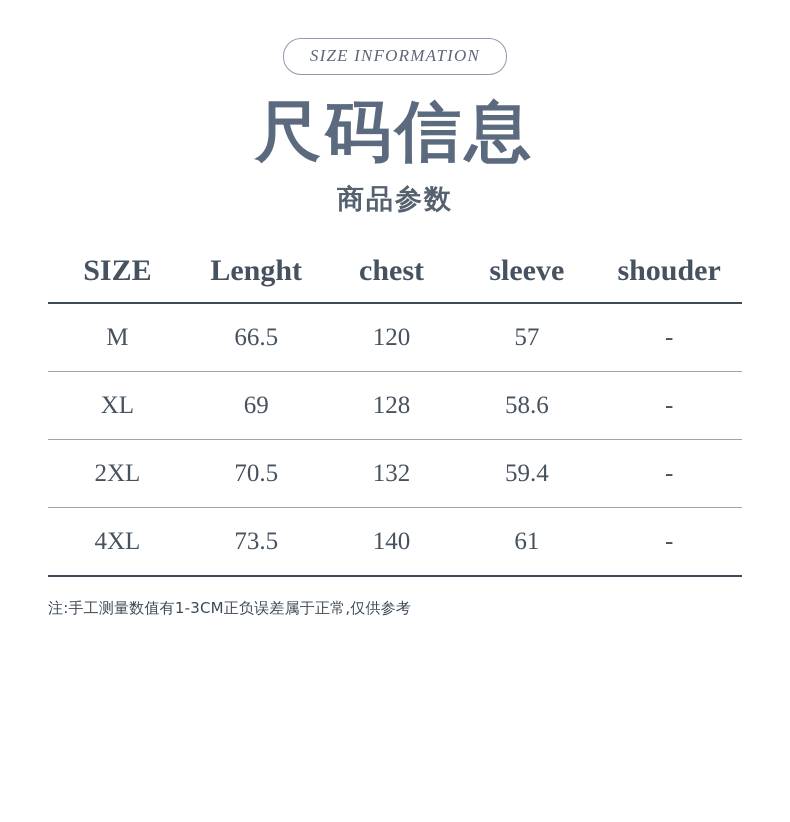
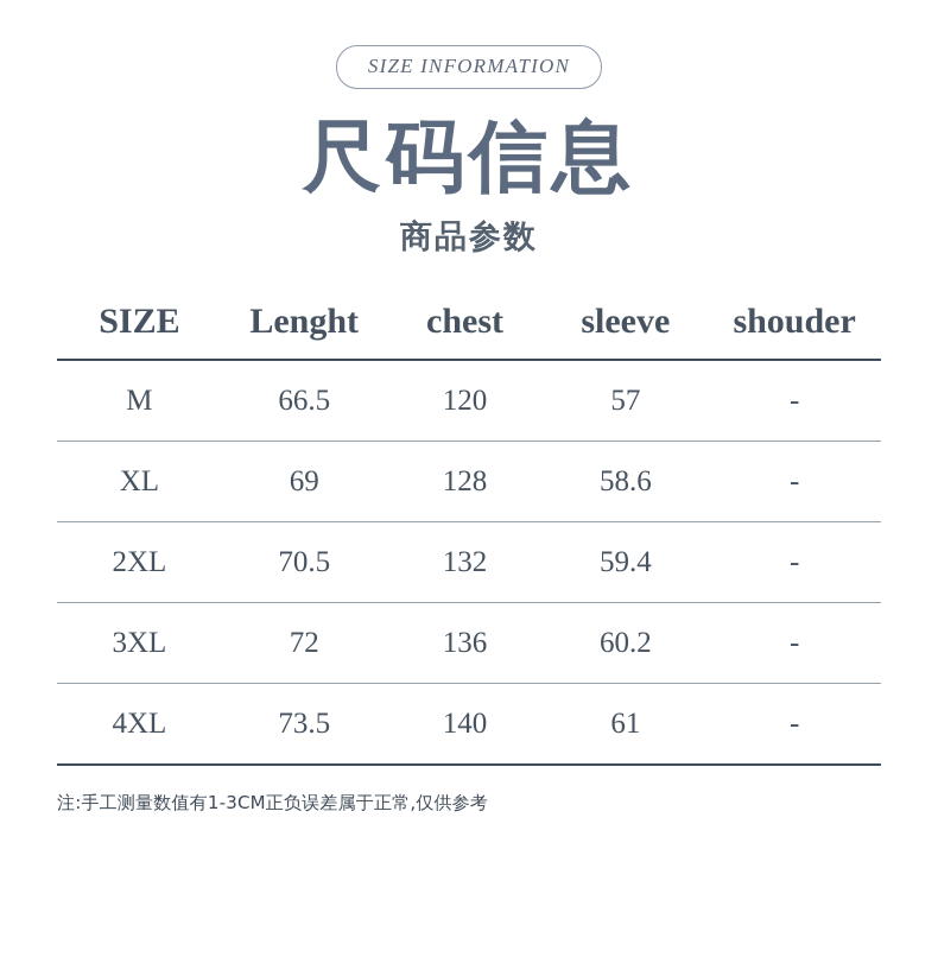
  SIZE INFORMATION
  尺码信息
  商品参数
  SIZE	Lenght	chest	sleeve	shouder
  M	66.5	120	57	-
  XL	69	128	58.6	-
  2XL	70.5	132	59.4	-
+ 3XL	72	136	60.2	-
  4XL	73.5	140	61	-
  注:手工测量数值有1-3CM正负误差属于正常,仅供参考
